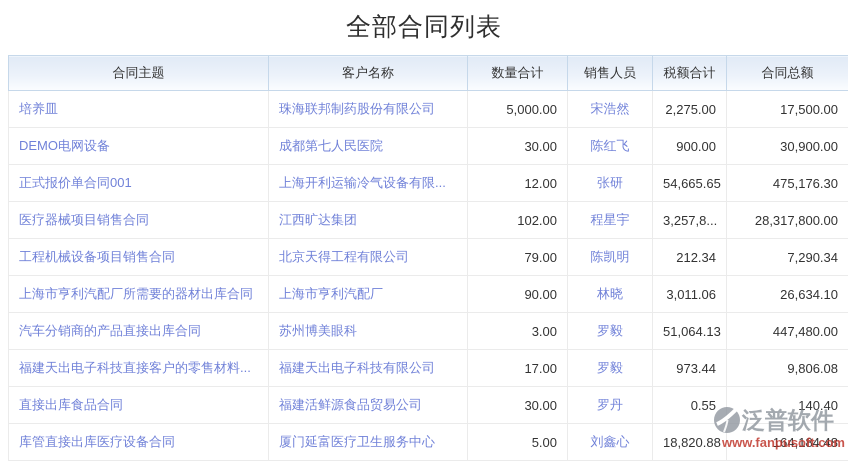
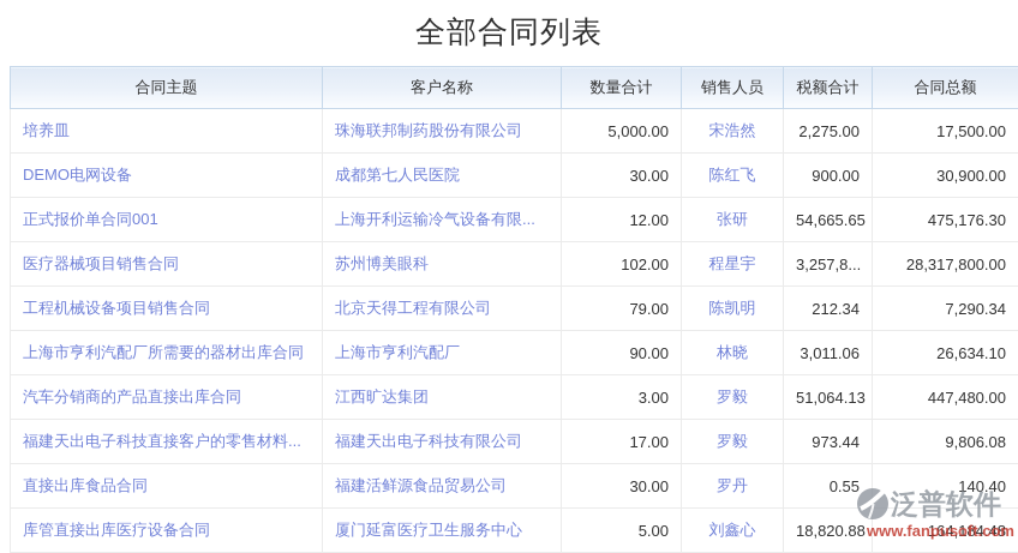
  全部合同列表
  合同主题	客户名称	数量合计	销售人员	税额合计	合同总额
  培养皿	珠海联邦制药股份有限公司	5,000.00	宋浩然	2,275.00	17,500.00
  DEMO电网设备	成都第七人民医院	30.00	陈红飞	900.00	30,900.00
  正式报价单合同001	上海开利运输冷气设备有限...	12.00	张研	54,665.65	475,176.30
- 医疗器械项目销售合同	江西旷达集团	102.00	程星宇	3,257,8...	28,317,800.00
+ 医疗器械项目销售合同	苏州博美眼科	102.00	程星宇	3,257,8...	28,317,800.00
  工程机械设备项目销售合同	北京天得工程有限公司	79.00	陈凯明	212.34	7,290.34
  上海市亨利汽配厂所需要的器材出库合同	上海市亨利汽配厂	90.00	林晓	3,011.06	26,634.10
- 汽车分销商的产品直接出库合同	苏州博美眼科	3.00	罗毅	51,064.13	447,480.00
+ 汽车分销商的产品直接出库合同	江西旷达集团	3.00	罗毅	51,064.13	447,480.00
  福建天出电子科技直接客户的零售材料...	福建天出电子科技有限公司	17.00	罗毅	973.44	9,806.08
  直接出库食品合同	福建活鲜源食品贸易公司	30.00	罗丹	0.55	140.40
  库管直接出库医疗设备合同	厦门延富医疗卫生服务中心	5.00	刘鑫心	18,820.88	164,184.48
  泛普软件
  www.fanpusoft.com
